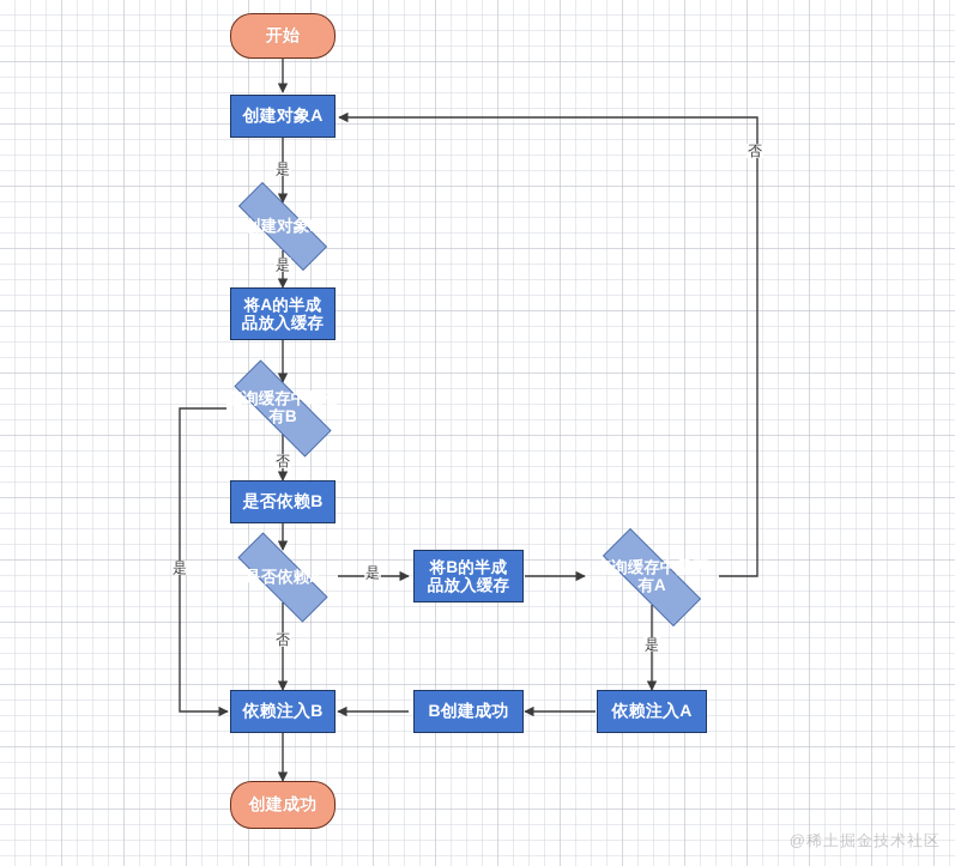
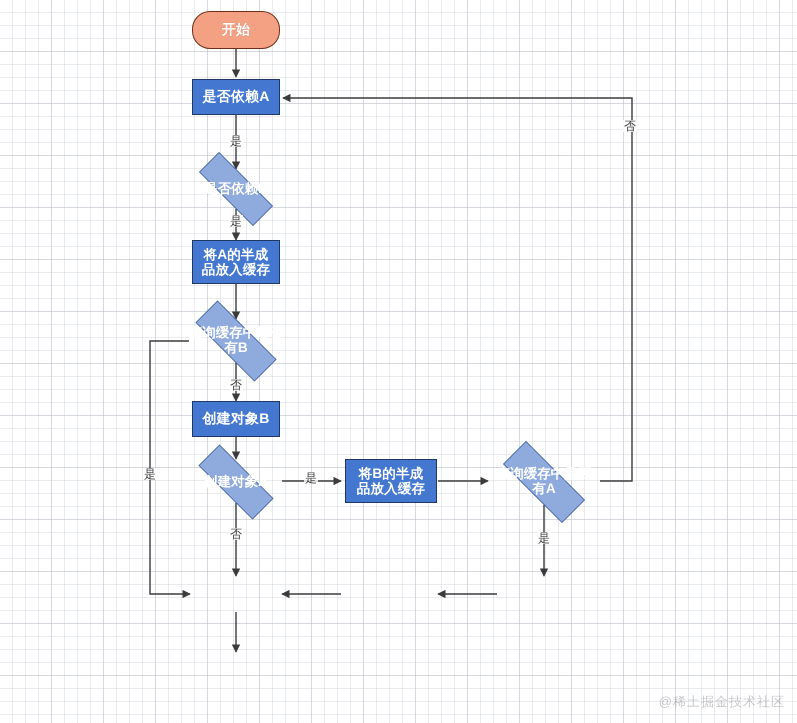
  开始
- 创建对象A
+ 是否依赖A
- 创建对象B
+ 是否依赖B
  将A的半成
  品放入缓存
  查询缓存中是否
  有B
- 是否依赖B
+ 创建对象B
- 是否依赖A
+ 创建对象A
  将B的半成
  品放入缓存
  查询缓存中是否
  有A
- 依赖注入A
- B创建成功
- 依赖注入B
- 创建成功
  是
  是
  否
  是
  否
  是
  是
  否
  @稀土掘金技术社区
